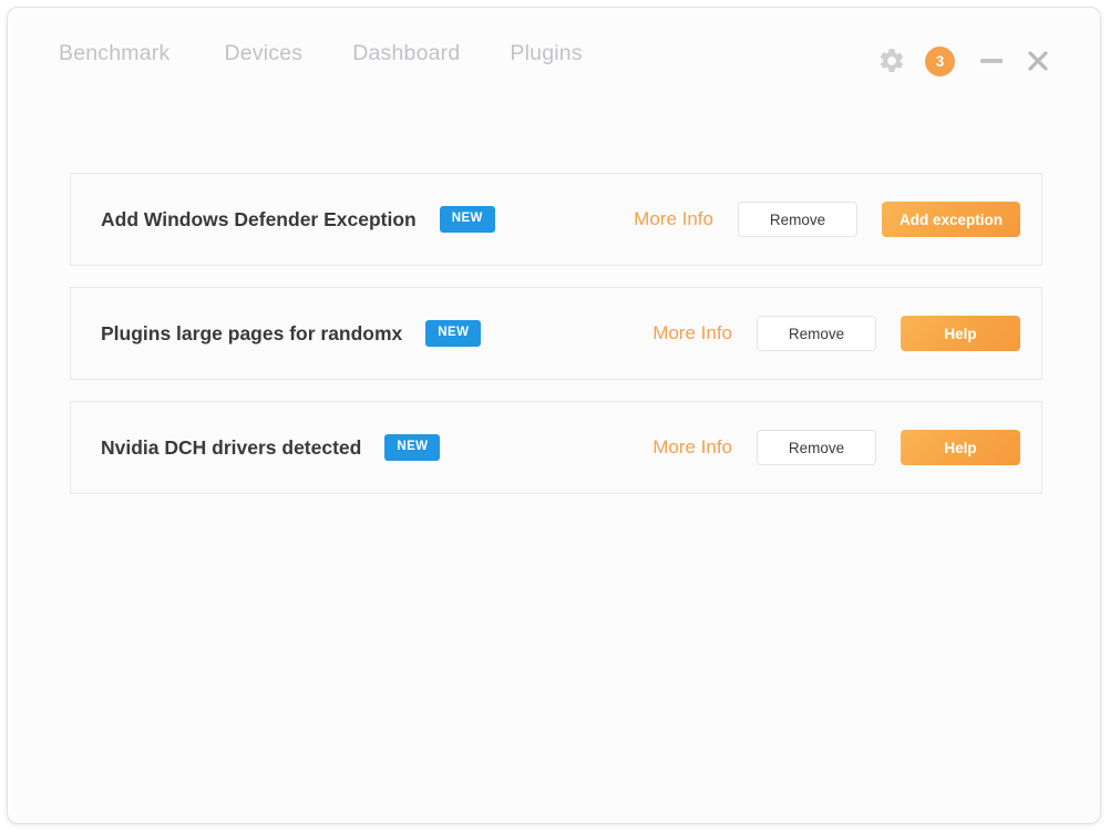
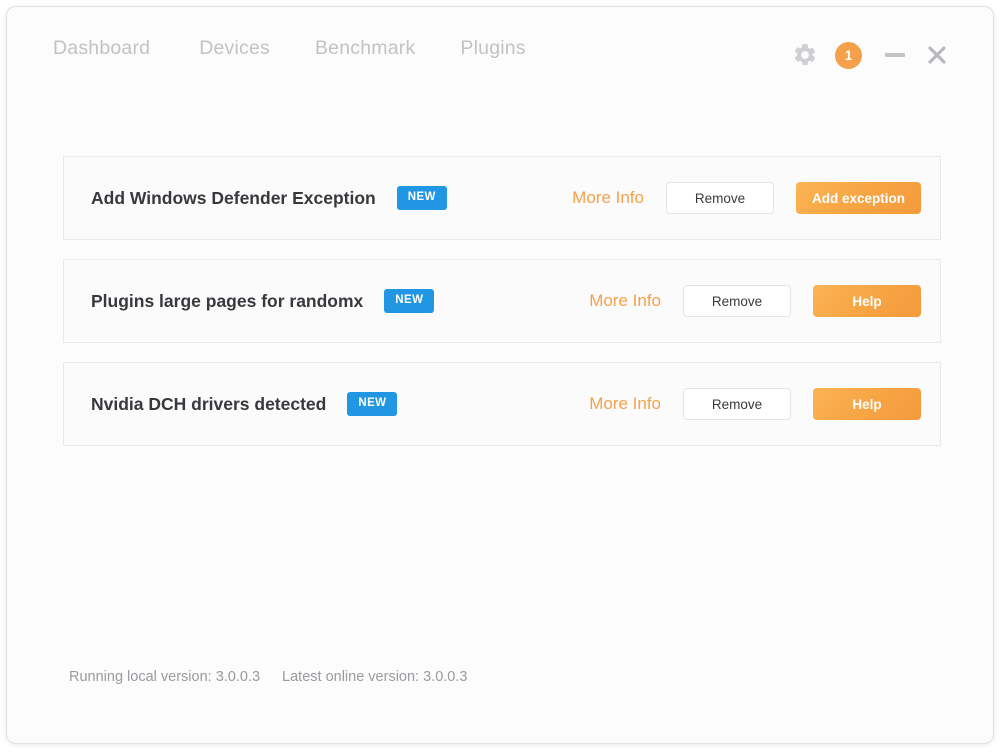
- Benchmark
+ Dashboard
  Devices
- Dashboard
+ Benchmark
  Plugins
- 3
+ 1
  Add Windows Defender Exception
  NEW
  More Info
  Remove
  Add exception
  Plugins large pages for randomx
  NEW
  More Info
  Remove
  Help
  Nvidia DCH drivers detected
  NEW
  More Info
  Remove
  Help
+ Running local version: 3.0.0.3
+ Latest online version: 3.0.0.3
